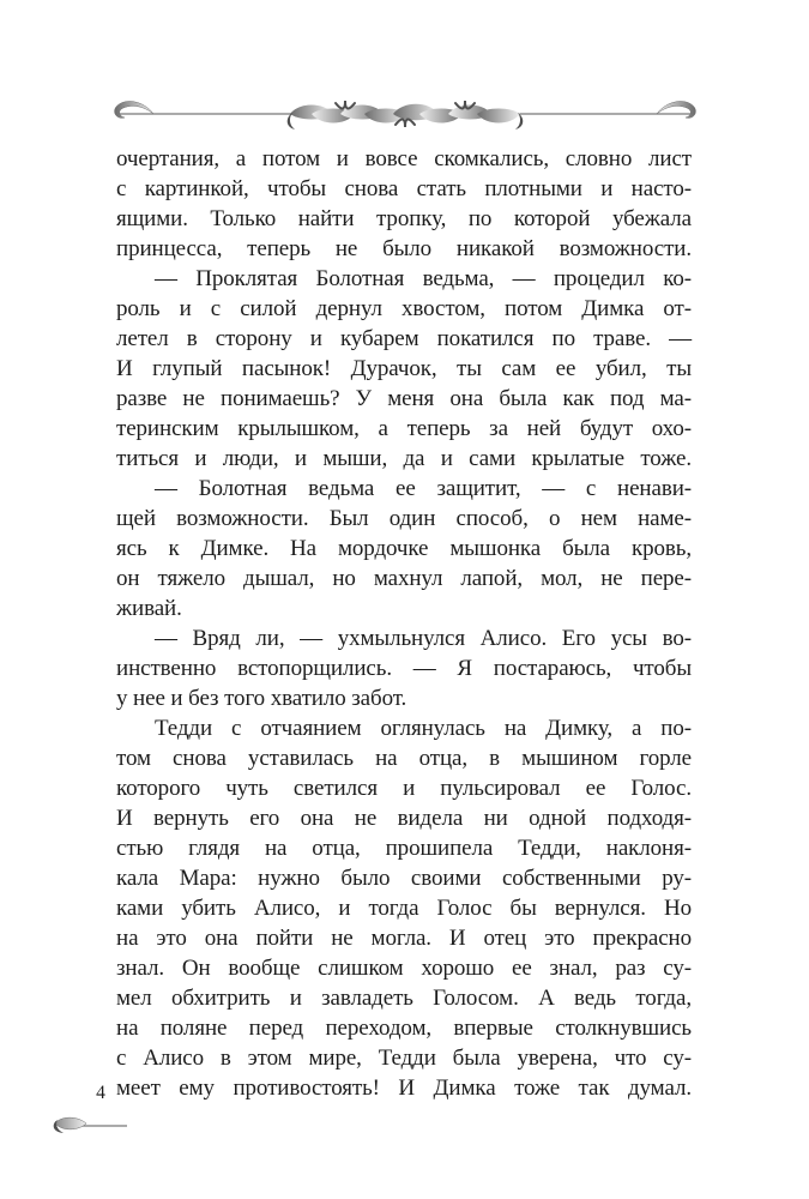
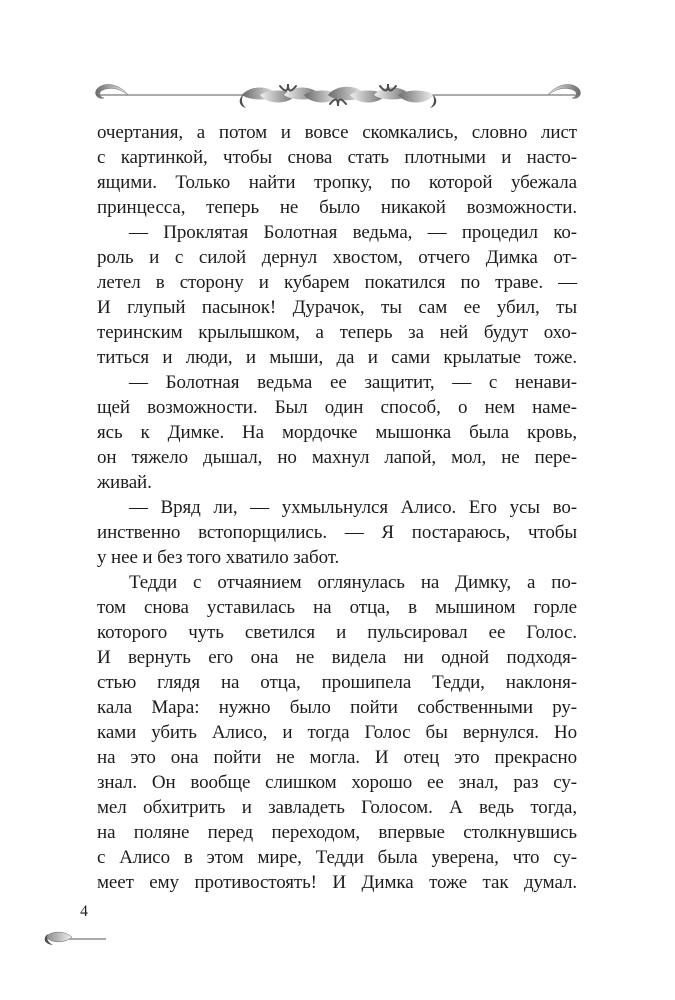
  очертания, а потом и вовсе скомкались, словно лист
  с картинкой, чтобы снова стать плотными и насто-
  ящими. Только найти тропку, по которой убежала
  принцесса, теперь не было никакой возможности.
  — Проклятая Болотная ведьма, — процедил ко-
- роль и с силой дернул хвостом, потом Димка от-
+ роль и с силой дернул хвостом, отчего Димка от-
  летел в сторону и кубарем покатился по траве. —
  И глупый пасынок! Дурачок, ты сам ее убил, ты
- разве не понимаешь? У меня она была как под ма-
  теринским крылышком, а теперь за ней будут охо-
  титься и люди, и мыши, да и сами крылатые тоже.
  — Болотная ведьма ее защитит, — с ненави-
  щей возможности. Был один способ, о нем наме-
  ясь к Димке. На мордочке мышонка была кровь,
  он тяжело дышал, но махнул лапой, мол, не пере-
  живай.
  — Вряд ли, — ухмыльнулся Алисо. Его усы во-
  инственно встопорщились. — Я постараюсь, чтобы
  у нее и без того хватило забот.
  Тедди с отчаянием оглянулась на Димку, а по-
  том снова уставилась на отца, в мышином горле
  которого чуть светился и пульсировал ее Голос.
  И вернуть его она не видела ни одной подходя-
  стью глядя на отца, прошипела Тедди, наклоня-
- кала Мара: нужно было своими собственными ру-
+ кала Мара: нужно было пойти собственными ру-
  ками убить Алисо, и тогда Голос бы вернулся. Но
  на это она пойти не могла. И отец это прекрасно
  знал. Он вообще слишком хорошо ее знал, раз су-
  мел обхитрить и завладеть Голосом. А ведь тогда,
  на поляне перед переходом, впервые столкнувшись
  с Алисо в этом мире, Тедди была уверена, что су-
  меет ему противостоять! И Димка тоже так думал.
  4
